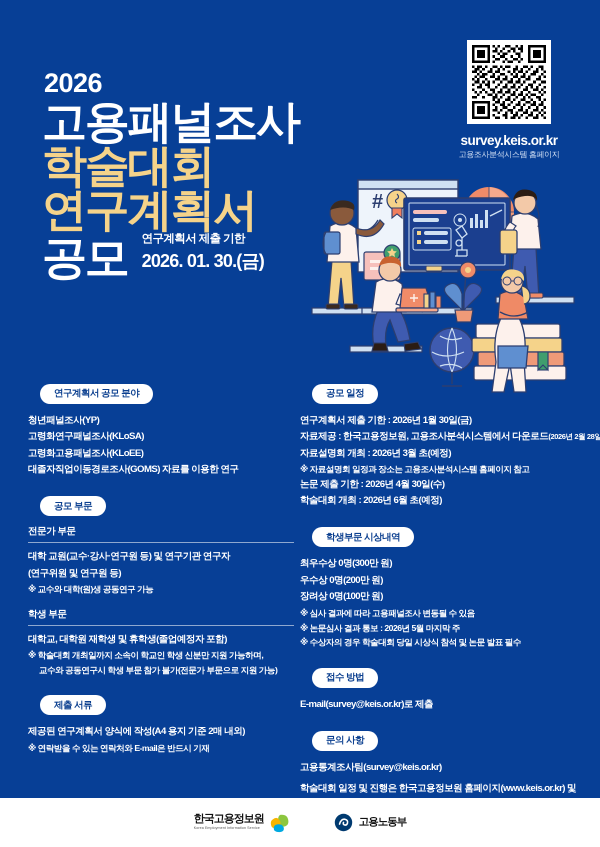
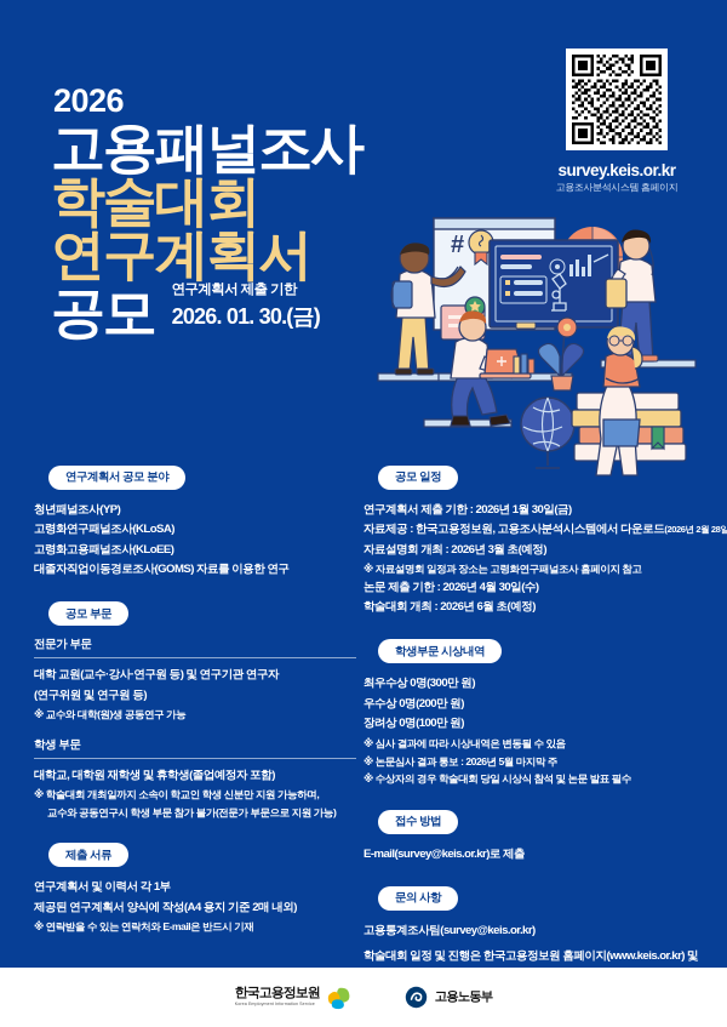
  2026
  고용패널조사
  학술대회
  연구계획서
  공모
  연구계획서 제출 기한
  2026. 01. 30.(금)
  survey.keis.or.kr
  고용조사분석시스템 홈페이지
  #
  연구계획서 공모 분야
  청년패널조사(YP)
  고령화연구패널조사(KLoSA)
  고령화고용패널조사(KLoEE)
  대졸자직업이동경로조사(GOMS) 자료를 이용한 연구
  공모 부문
  전문가 부문
  대학 교원(교수·강사·연구원 등) 및 연구기관 연구자
  (연구위원 및 연구원 등)
  ※ 교수와 대학(원)생 공동연구 가능
  학생 부문
  대학교, 대학원 재학생 및 휴학생(졸업예정자 포함)
  ※ 학술대회 개최일까지 소속이 학교인 학생 신분만 지원 가능하며,
  교수와 공동연구시 학생 부문 참가 불가(전문가 부문으로 지원 가능)
  제출 서류
+ 연구계획서 및 이력서 각 1부
  제공된 연구계획서 양식에 작성(A4 용지 기준 2매 내외)
  ※ 연락받을 수 있는 연락처와 E-mail은 반드시 기재
  공모 일정
  연구계획서 제출 기한 : 2026년 1월 30일(금)
  자료제공 : 한국고용정보원, 고용조사분석시스템에서 다운로드(2026년 2월 28일
  자료설명회 개최 : 2026년 3월 초(예정)
- ※ 자료설명회 일정과 장소는 고용조사분석시스템 홈페이지 참고
+ ※ 자료설명회 일정과 장소는 고령화연구패널조사 홈페이지 참고
  논문 제출 기한 : 2026년 4월 30일(수)
  학술대회 개최 : 2026년 6월 초(예정)
  학생부문 시상내역
  최우수상 0명(300만 원)
  우수상 0명(200만 원)
  장려상 0명(100만 원)
- ※ 심사 결과에 따라 고용패널조사 변동될 수 있음
+ ※ 심사 결과에 따라 시상내역은 변동될 수 있음
  ※ 논문심사 결과 통보 : 2026년 5월 마지막 주
  ※ 수상자의 경우 학술대회 당일 시상식 참석 및 논문 발표 필수
  접수 방법
  E-mail(survey@keis.or.kr)로 제출
  문의 사항
  고용통계조사팀(survey@keis.or.kr)
  학술대회 일정 및 진행은 한국고용정보원 홈페이지(www.keis.or.kr) 및
  한국고용정보원
  고용노동부
